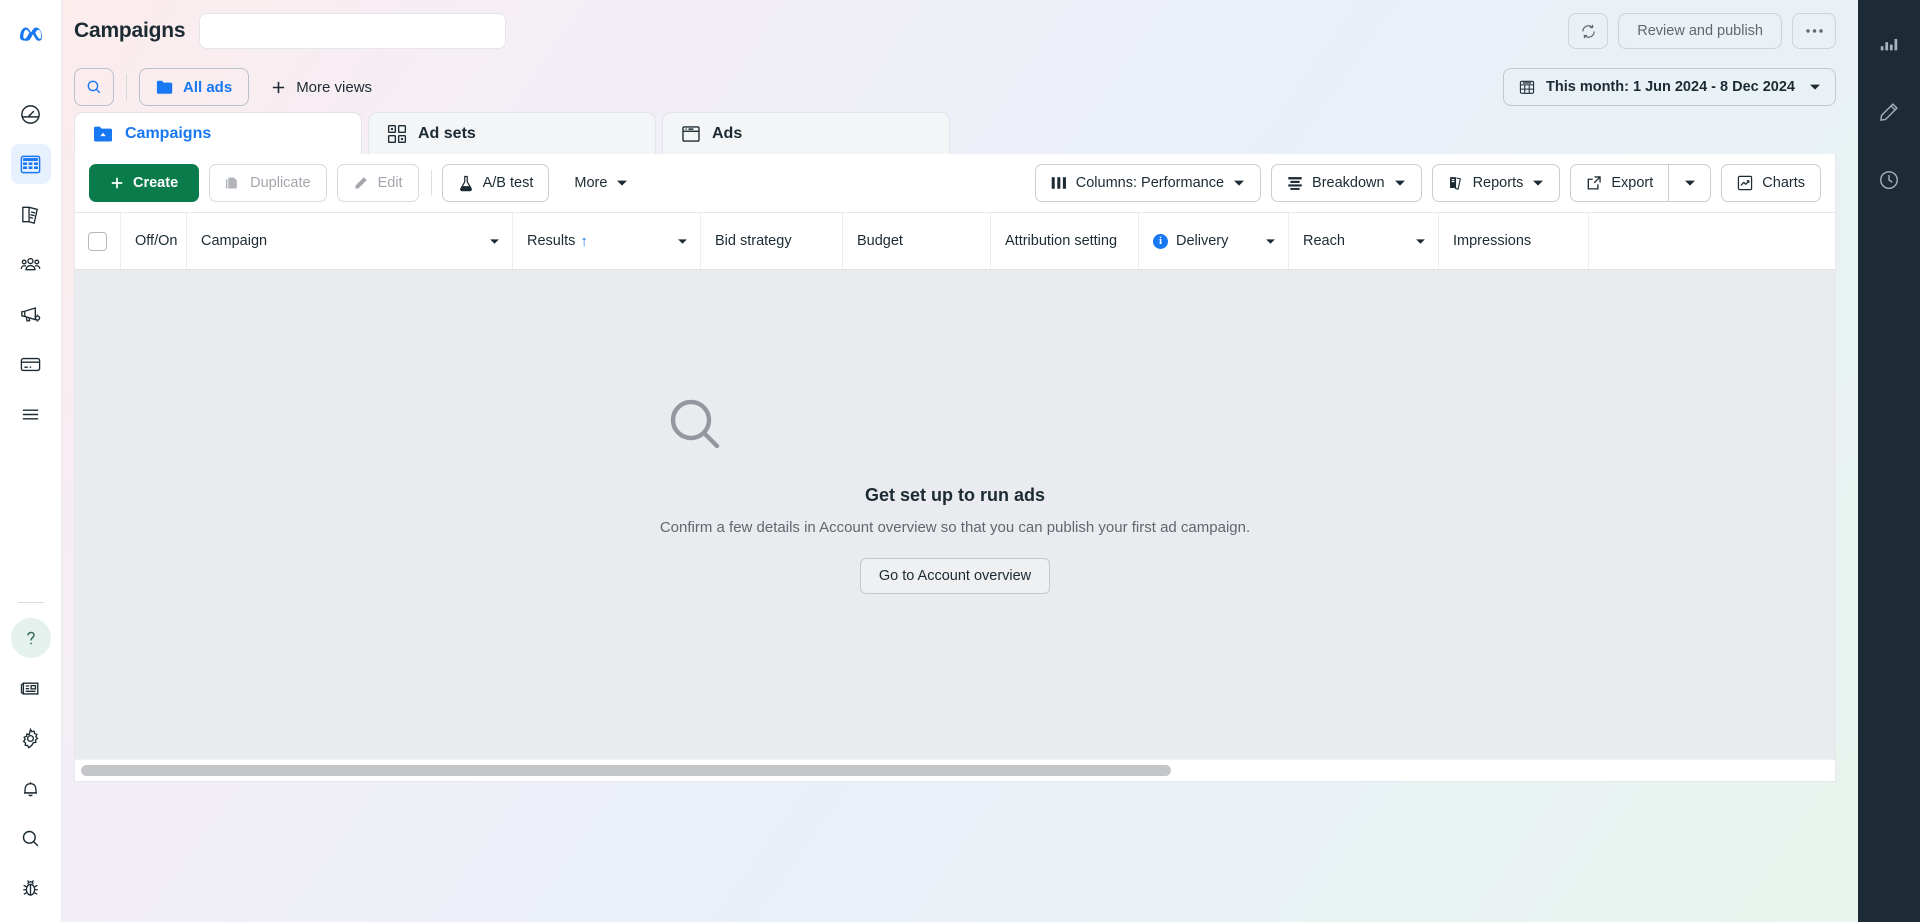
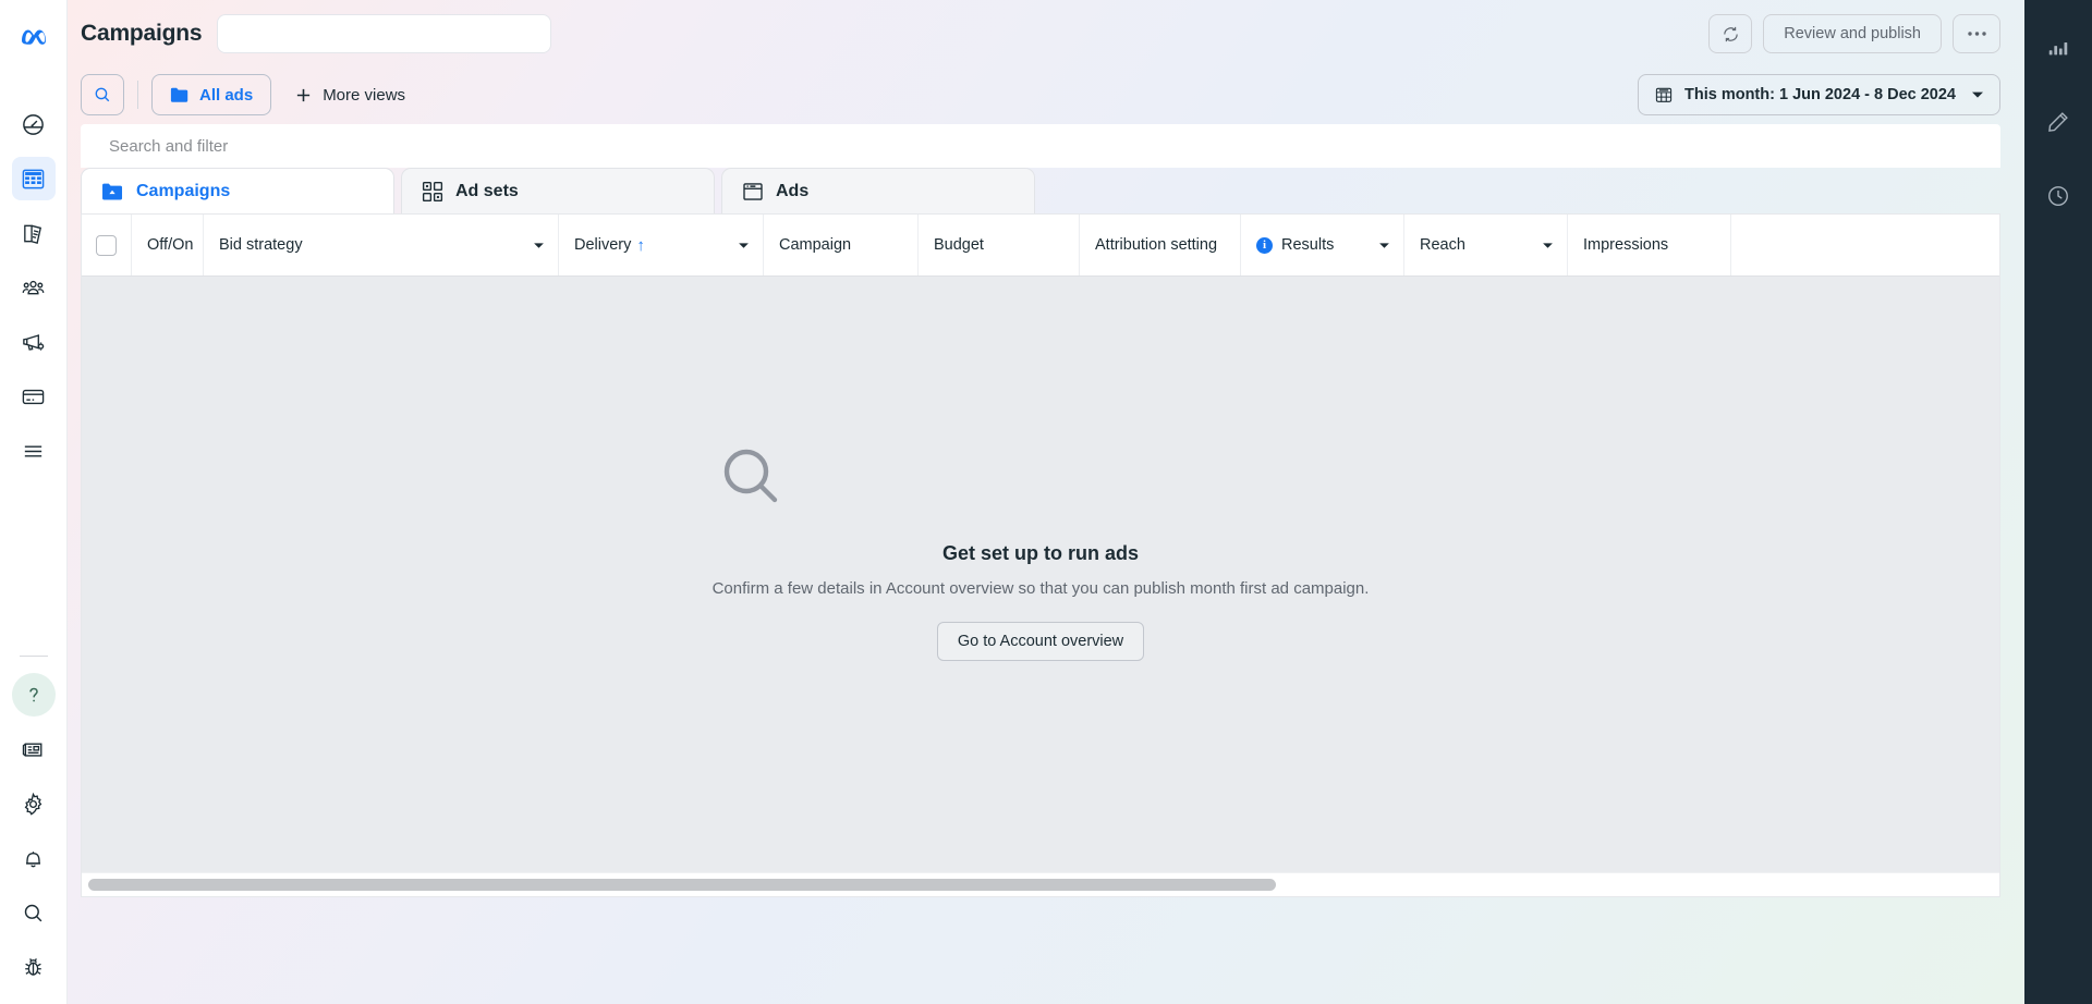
  Campaigns
  Review and publish
  All ads
  More views
  This month: 1 Jun 2024 - 8 Dec 2024
+ Search and filter
  Campaigns
  Ad sets
  Ads
- Create
- Duplicate
- Edit
- A/B test
- More
- Columns: Performance
- Breakdown
- Reports
- Export
- Charts
  Off/On
- Campaign
+ Bid strategy
- Results
+ Delivery
  ↑
- Bid strategy
+ Campaign
  Budget
  Attribution setting
  i
- Delivery
+ Results
  Reach
  Impressions
  Get set up to run ads
- Confirm a few details in Account overview so that you can publish your first ad campaign.
+ Confirm a few details in Account overview so that you can publish month first ad campaign.
  Go to Account overview
